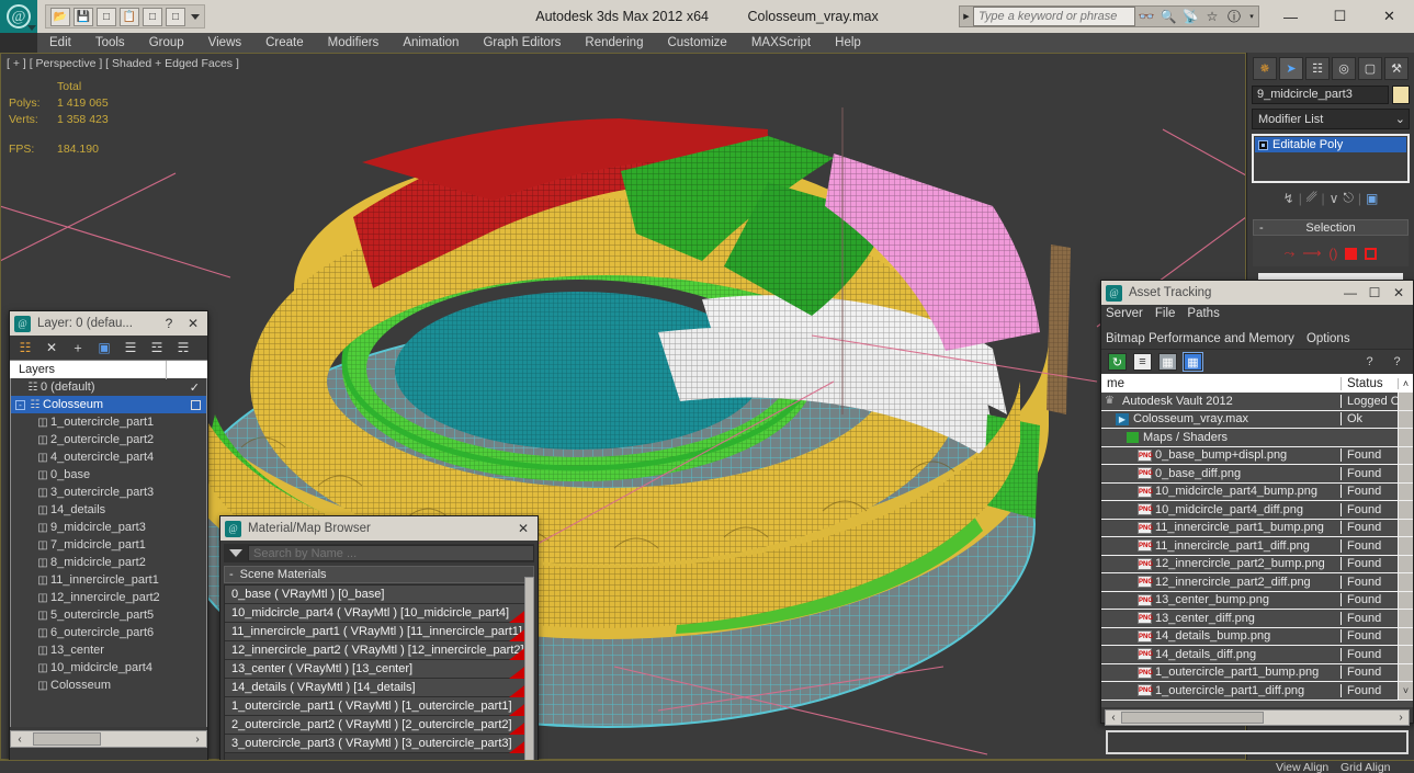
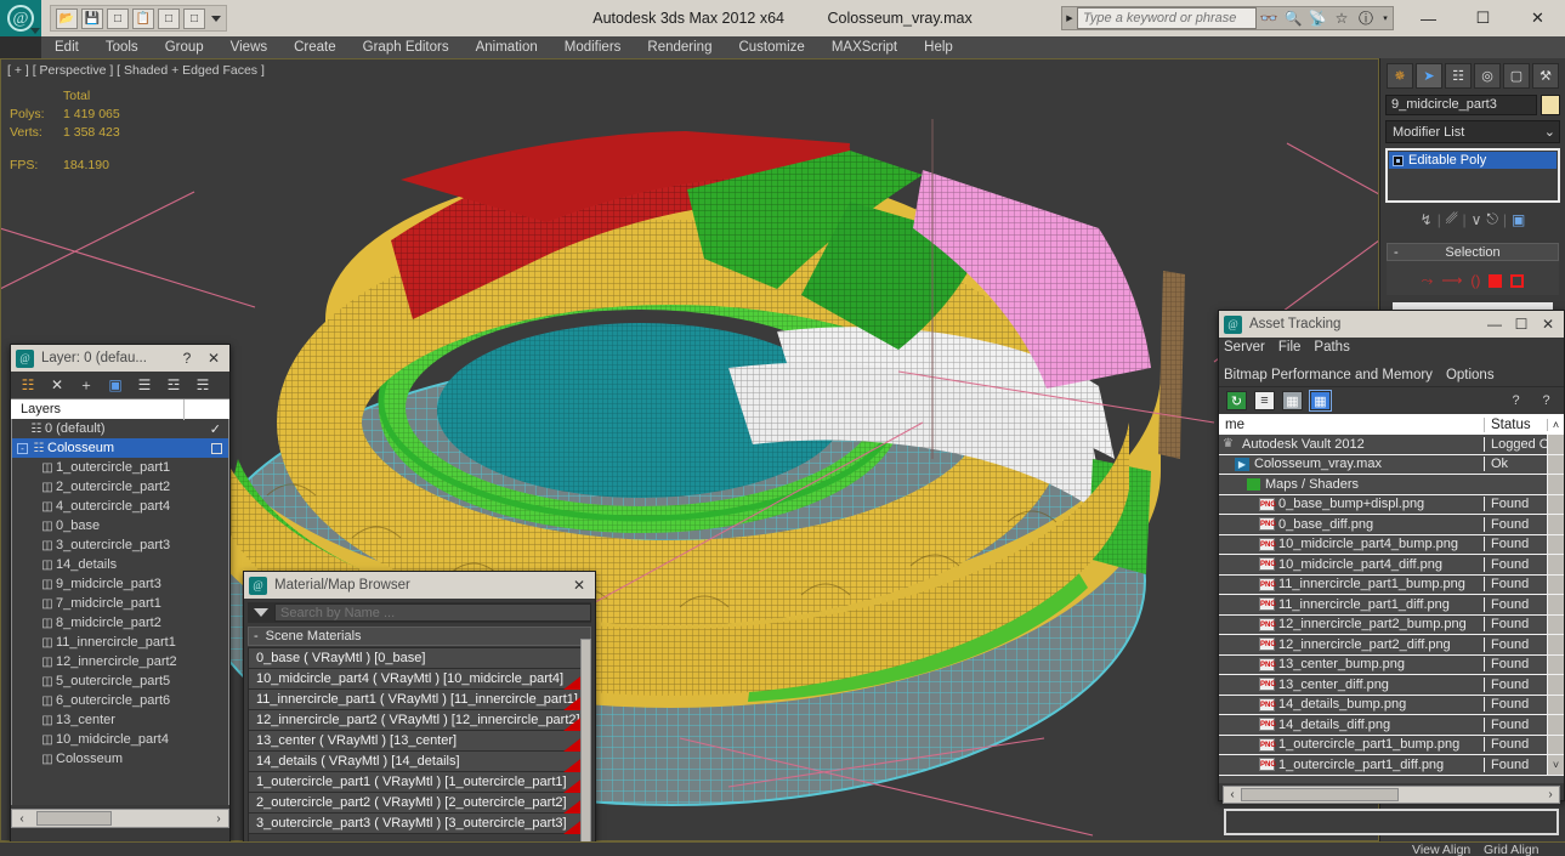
  @
  📂
  💾
  □
  📋
  □
  □
  Autodesk 3ds Max 2012 x64 Colosseum_vray.max
  Type a keyword or phrase
  👓
  🔍
  📡
  ☆
  ⓘ
  —
  ☐
  ✕
  Edit
  Tools
  Group
  Views
  Create
- Modifiers
+ Graph Editors
  Animation
- Graph Editors
+ Modifiers
  Rendering
  Customize
  MAXScript
  Help
  [ + ] [ Perspective ] [ Shaded + Edged Faces ]
  	Total
  Polys:	1 419 065
  Verts:	1 358 423
  FPS:	184.190
  ✵
  ➤
  ☷
  ◎
  ▢
  ⚒
  9_midcircle_part3
  Modifier List
  ⌄
  Editable Poly
  ↯
  |
  ␥
  |
  ∨
  ⎋
  |
  ▣
  -
  Selection
  ⤳
  ⟶
  ()
  @
  Layer: 0 (defau...
  ?
  ✕
  ☷
  ✕
  ＋
  ▣
  ☰
  ☲
  ☴
  Layers
  ☷
  0 (default)
  ✓
  -
  ☷
  Colosseum
  ◫
  1_outercircle_part1
  ◫
  2_outercircle_part2
  ◫
  4_outercircle_part4
  ◫
  0_base
  ◫
  3_outercircle_part3
  ◫
  14_details
  ◫
  9_midcircle_part3
  ◫
  7_midcircle_part1
  ◫
  8_midcircle_part2
  ◫
  11_innercircle_part1
  ◫
  12_innercircle_part2
  ◫
  5_outercircle_part5
  ◫
  6_outercircle_part6
  ◫
  13_center
  ◫
  10_midcircle_part4
  ◫
  Colosseum
  ‹
  ›
  @
  Material/Map Browser
  ✕
  Search by Name ...
  -
  Scene Materials
  0_base ( VRayMtl ) [0_base]
  10_midcircle_part4 ( VRayMtl ) [10_midcircle_part4]
  11_innercircle_part1 ( VRayMtl ) [11_innercircle_part1]
  12_innercircle_part2 ( VRayMtl ) [12_innercircle_part2]
  13_center ( VRayMtl ) [13_center]
  14_details ( VRayMtl ) [14_details]
  1_outercircle_part1 ( VRayMtl ) [1_outercircle_part1]
  2_outercircle_part2 ( VRayMtl ) [2_outercircle_part2]
  3_outercircle_part3 ( VRayMtl ) [3_outercircle_part3]
  @
  Asset Tracking
  —
  ☐
  ✕
  Server
  File
  Paths
  Bitmap Performance and Memory
  Options
  ↻
  ≡
  ▦
  ▦
  ?
  ?
  me
  Status
  ˄
  ♛
  Autodesk Vault 2012
  Logged O
  ▶
  Colosseum_vray.max
  Ok
  Maps / Shaders
  0_base_bump+displ.png
  Found
  0_base_diff.png
  Found
  10_midcircle_part4_bump.png
  Found
  10_midcircle_part4_diff.png
  Found
  11_innercircle_part1_bump.png
  Found
  11_innercircle_part1_diff.png
  Found
  12_innercircle_part2_bump.png
  Found
  12_innercircle_part2_diff.png
  Found
  13_center_bump.png
  Found
  13_center_diff.png
  Found
  14_details_bump.png
  Found
  14_details_diff.png
  Found
  1_outercircle_part1_bump.png
  Found
  1_outercircle_part1_diff.png
  Found
  ˅
  ‹
  ›
  View Align
  Grid Align
